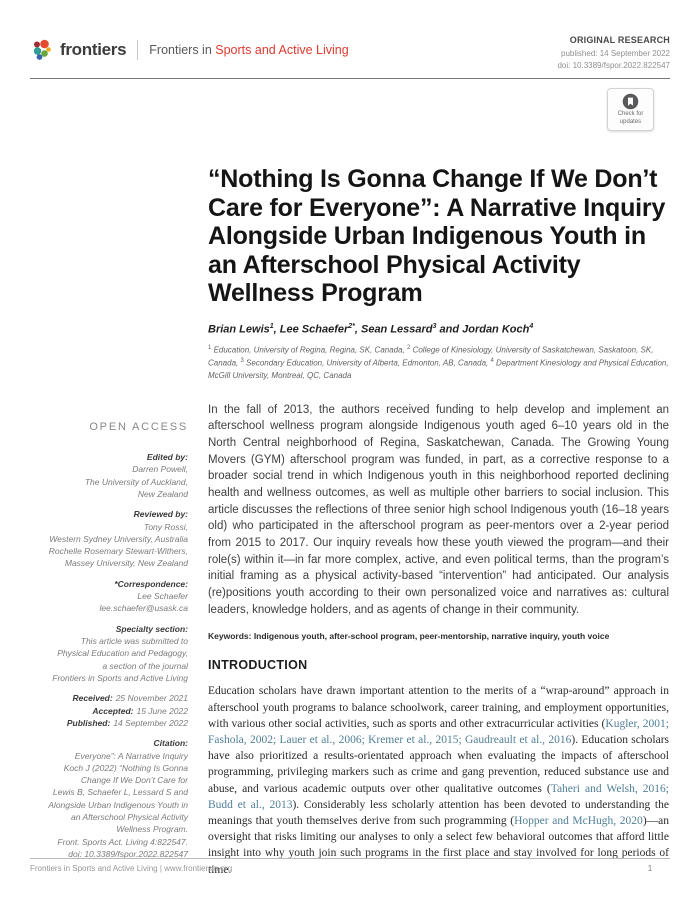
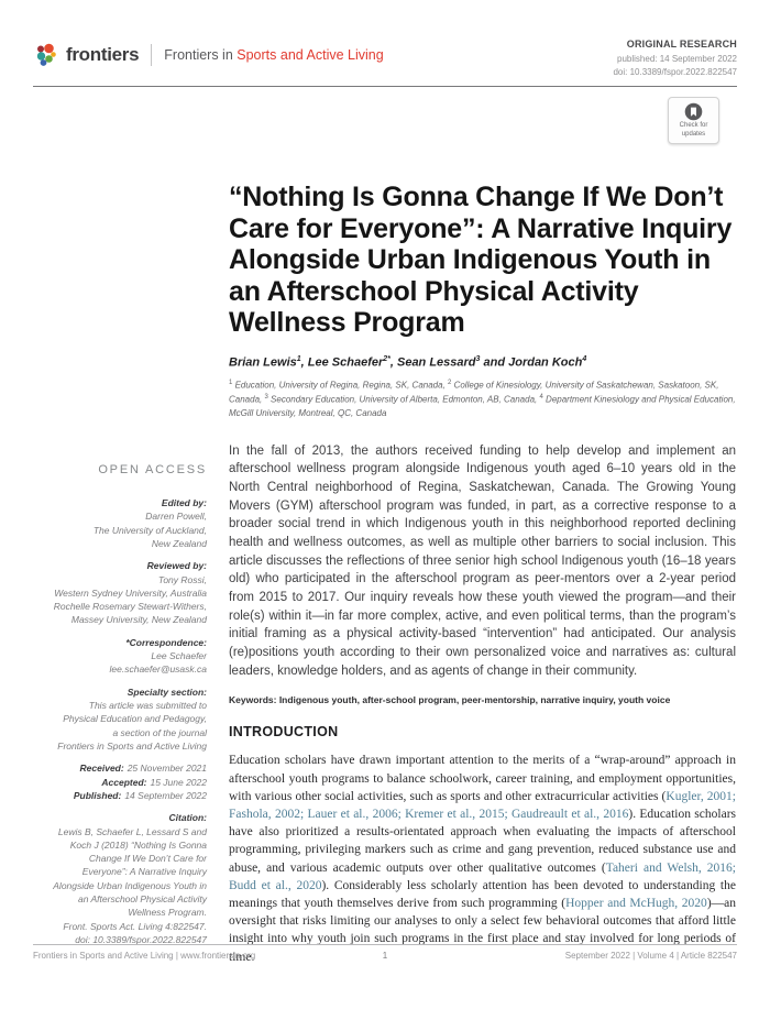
  frontiers
  Frontiers in Sports and Active Living
  ORIGINAL RESEARCH
  published: 14 September 2022
  doi: 10.3389/fspor.2022.822547
  OPEN ACCESS
  Edited by:
  Darren Powell,
  The University of Auckland,
  New Zealand
  Reviewed by:
  Tony Rossi,
  Western Sydney University, Australia
  Rochelle Rosemary Stewart-Withers,
  Massey University, New Zealand
  *Correspondence:
  Lee Schaefer
  lee.schaefer@usask.ca
  Specialty section:
  This article was submitted to
  Physical Education and Pedagogy,
  a section of the journal
  Frontiers in Sports and Active Living
  Received: 25 November 2021
  Accepted: 15 June 2022
  Published: 14 September 2022
  Citation:
- Everyone”: A Narrative Inquiry
+ Lewis B, Schaefer L, Lessard S and
- Koch J (2022) “Nothing Is Gonna
+ Koch J (2018) “Nothing Is Gonna
  Change If We Don’t Care for
- Lewis B, Schaefer L, Lessard S and
+ Everyone”: A Narrative Inquiry
  Alongside Urban Indigenous Youth in
  an Afterschool Physical Activity
  Wellness Program.
  Front. Sports Act. Living 4:822547.
  doi: 10.3389/fspor.2022.822547
  “Nothing Is Gonna Change If We Don’t Care for Everyone”: A Narrative Inquiry Alongside Urban Indigenous Youth in an Afterschool Physical Activity Wellness Program
  Brian Lewis , Lee Schaefer , Sean Lessard and Jordan Koch
  Education, University of Regina, Regina, SK, Canada, College of Kinesiology, University of Saskatchewan, Saskatoon, SK, Canada, Secondary Education, University of Alberta, Edmonton, AB, Canada, Department Kinesiology and Physical Education, McGill University, Montreal, QC, Canada
  In the fall of 2013, the authors received funding to help develop and implement an afterschool wellness program alongside Indigenous youth aged 6–10 years old in the North Central neighborhood of Regina, Saskatchewan, Canada. The Growing Young Movers (GYM) afterschool program was funded, in part, as a corrective response to a broader social trend in which Indigenous youth in this neighborhood reported declining health and wellness outcomes, as well as multiple other barriers to social inclusion. This article discusses the reflections of three senior high school Indigenous youth (16–18 years old) who participated in the afterschool program as peer-mentors over a 2-year period from 2015 to 2017. Our inquiry reveals how these youth viewed the program—and their role(s) within it—in far more complex, active, and even political terms, than the program’s initial framing as a physical activity-based “intervention” had anticipated. Our analysis (re)positions youth according to their own personalized voice and narratives as: cultural leaders, knowledge holders, and as agents of change in their community.
  Keywords: Indigenous youth, after-school program, peer-mentorship, narrative inquiry, youth voice
  INTRODUCTION
- Education scholars have drawn important attention to the merits of a “wrap-around” approach in afterschool youth programs to balance schoolwork, career training, and employment opportunities, with various other social activities, such as sports and other extracurricular activities (Kugler, 2001; Fashola, 2002; Lauer et al., 2006; Kremer et al., 2015; Gaudreault et al., 2016). Education scholars have also prioritized a results-orientated approach when evaluating the impacts of afterschool programming, privileging markers such as crime and gang prevention, reduced substance use and abuse, and various academic outputs over other qualitative outcomes (Taheri and Welsh, 2016; Budd et al., 2013). Considerably less scholarly attention has been devoted to understanding the meanings that youth themselves derive from such programming (Hopper and McHugh, 2020)—an oversight that risks limiting our analyses to only a select few behavioral outcomes that afford little insight into why youth join such programs in the first place and stay involved for long periods of time.
+ Education scholars have drawn important attention to the merits of a “wrap-around” approach in afterschool youth programs to balance schoolwork, career training, and employment opportunities, with various other social activities, such as sports and other extracurricular activities (Kugler, 2001; Fashola, 2002; Lauer et al., 2006; Kremer et al., 2015; Gaudreault et al., 2016). Education scholars have also prioritized a results-orientated approach when evaluating the impacts of afterschool programming, privileging markers such as crime and gang prevention, reduced substance use and abuse, and various academic outputs over other qualitative outcomes (Taheri and Welsh, 2016; Budd et al., 2020). Considerably less scholarly attention has been devoted to understanding the meanings that youth themselves derive from such programming (Hopper and McHugh, 2020)—an oversight that risks limiting our analyses to only a select few behavioral outcomes that afford little insight into why youth join such programs in the first place and stay involved for long periods of time.
  Frontiers in Sports and Active Living | www.frontiersin.org
  1
+ September 2022 | Volume 4 | Article 822547
